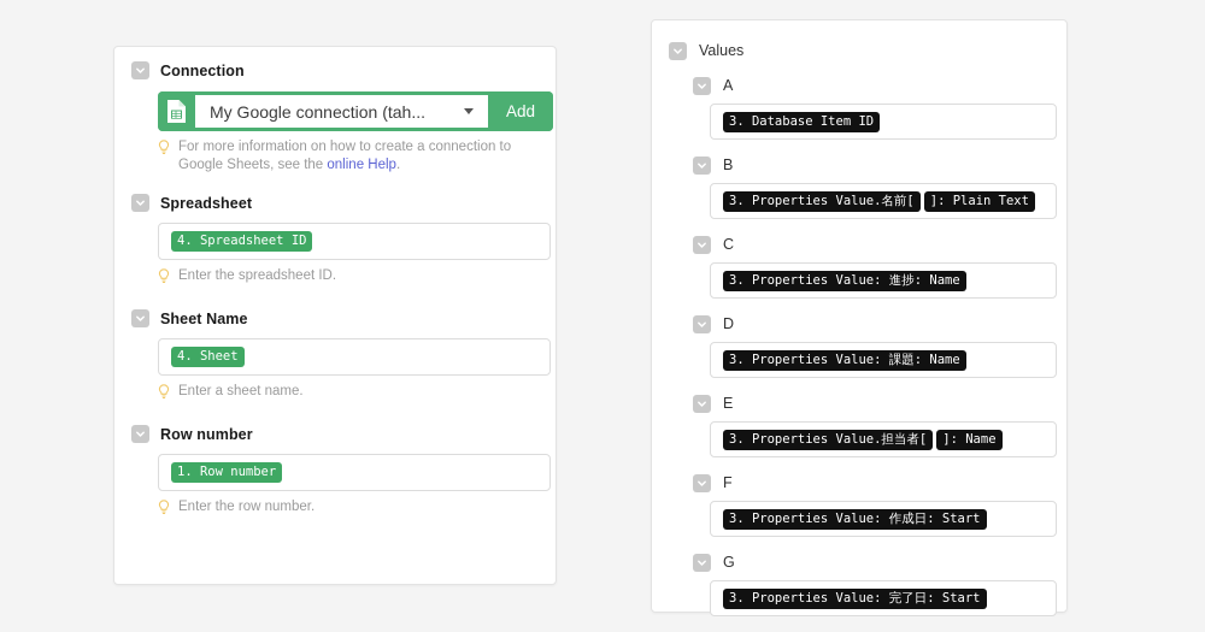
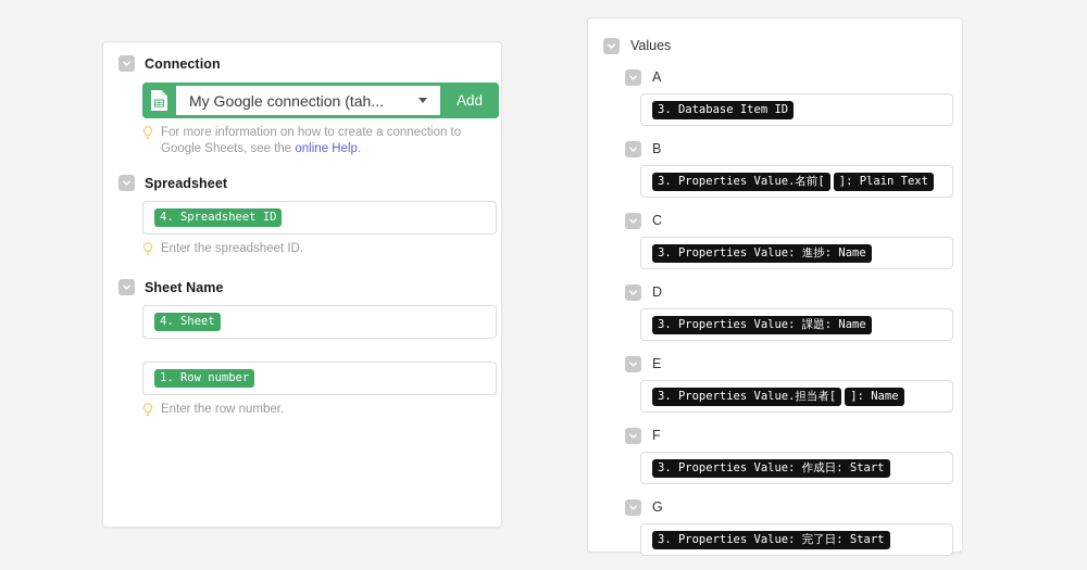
  Connection
  My Google connection (tah...
  Add
  For more information on how to create a connection to Google Sheets, see the online Help.
  Spreadsheet
  4. Spreadsheet ID
  Enter the spreadsheet ID.
  Sheet Name
  4. Sheet
- Enter a sheet name.
- Row number
  1. Row number
  Enter the row number.
  Values
  A
  3. Database Item ID
  B
  3. Properties Value.名前[
  ]: Plain Text
  C
  3. Properties Value: 進捗: Name
  D
  3. Properties Value: 課題: Name
  E
  3. Properties Value.担当者[
  ]: Name
  F
  3. Properties Value: 作成日: Start
  G
  3. Properties Value: 完了日: Start
